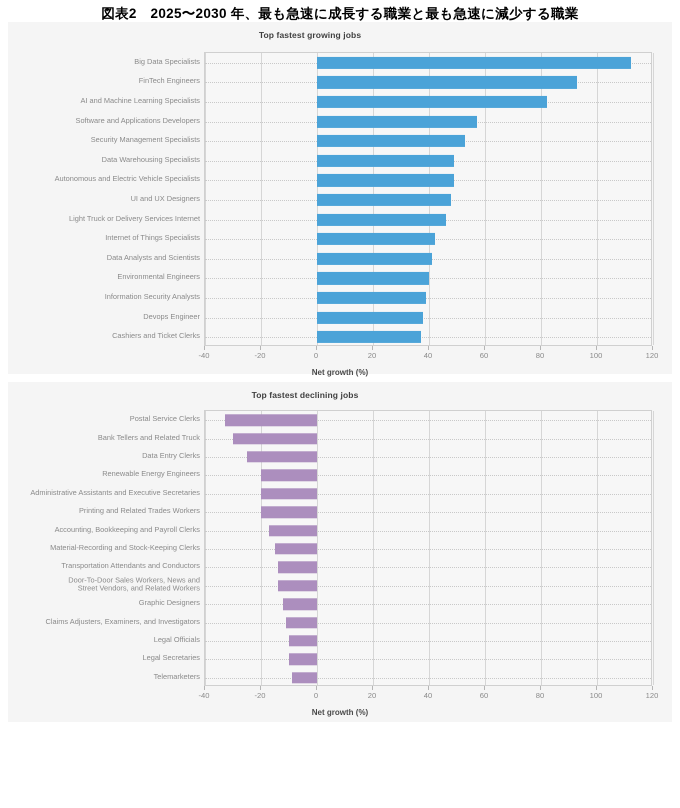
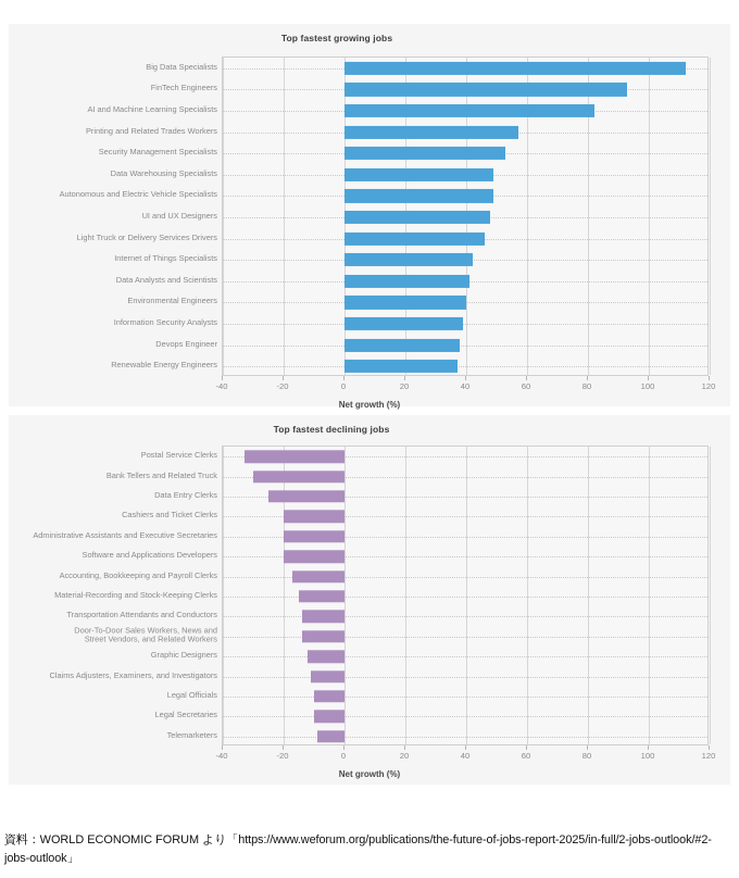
- 図表2 2025〜2030 年、最も急速に成長する職業と最も急速に減少する職業
  Top fastest growing jobs
  Big Data Specialists
  FinTech Engineers
  AI and Machine Learning Specialists
- Software and Applications Developers
+ Printing and Related Trades Workers
  Security Management Specialists
  Data Warehousing Specialists
  Autonomous and Electric Vehicle Specialists
  UI and UX Designers
- Light Truck or Delivery Services Internet
+ Light Truck or Delivery Services Drivers
  Internet of Things Specialists
  Data Analysts and Scientists
  Environmental Engineers
  Information Security Analysts
  Devops Engineer
- Cashiers and Ticket Clerks
+ Renewable Energy Engineers
  -40
  -20
  0
  20
  40
  60
  80
  100
  120
  Net growth (%)
  Top fastest declining jobs
  Postal Service Clerks
  Bank Tellers and Related Truck
  Data Entry Clerks
- Renewable Energy Engineers
+ Cashiers and Ticket Clerks
  Administrative Assistants and Executive Secretaries
- Printing and Related Trades Workers
+ Software and Applications Developers
  Accounting, Bookkeeping and Payroll Clerks
  Material-Recording and Stock-Keeping Clerks
  Transportation Attendants and Conductors
  Door-To-Door Sales Workers, News and
  Street Vendors, and Related Workers
  Graphic Designers
  Claims Adjusters, Examiners, and Investigators
  Legal Officials
  Legal Secretaries
  Telemarketers
  -40
  -20
  0
  20
  40
  60
  80
  100
  120
  Net growth (%)
+ 資料：WORLD ECONOMIC FORUM より「https://www.weforum.org/publications/the-future-of-jobs-report-2025/in-full/2-jobs-outlook/#2-jobs-outlook」
